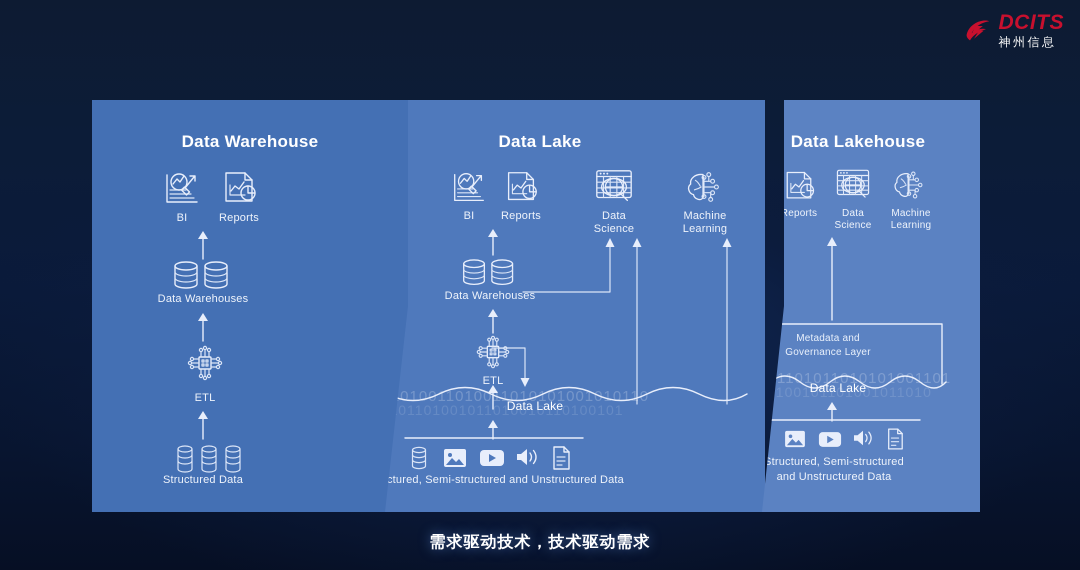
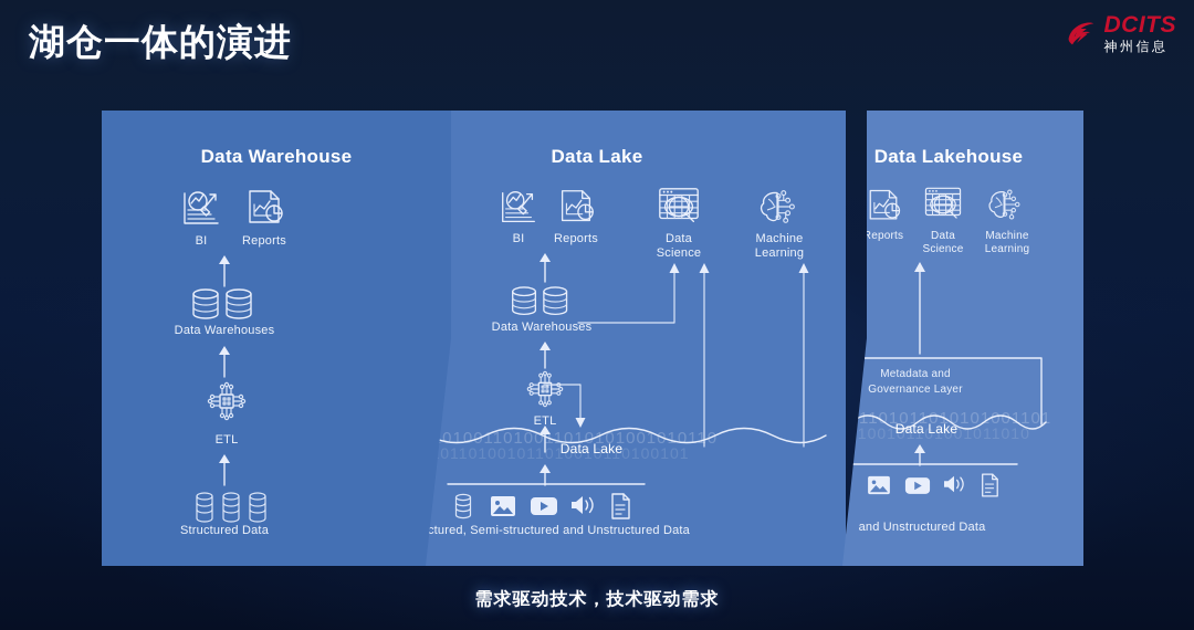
+ 湖仓一体的演进
  DCITS
  神州信息
  Data Warehouse
  BI
  Reports
  Data Warehouses
  ETL
  Structured Data
  Data Lake
  BI
  Reports
  Data
  Science
  Machine
  Learning
  Data Warehouses
  ETL
  010110100101010100110110
  01101001011010010110100101
  Data Lake
  ctured, Semi-structured and Unstructured Data
  Data Lakehouse
  Reports
  Data
  Science
  Machine
  Learning
  Metadata and
  Governance Layer
  Data Lake
- Structured, Semi-structured
  and Unstructured Data
  需求驱动技术，技术驱动需求
